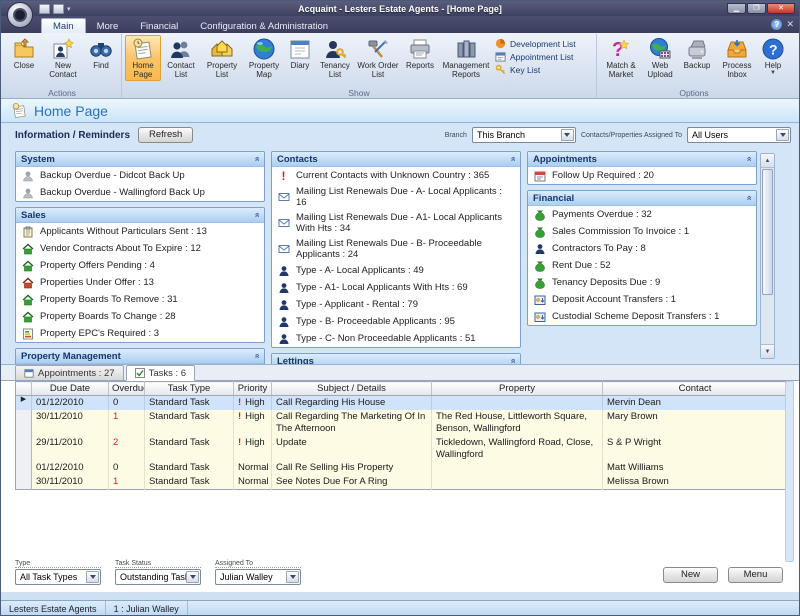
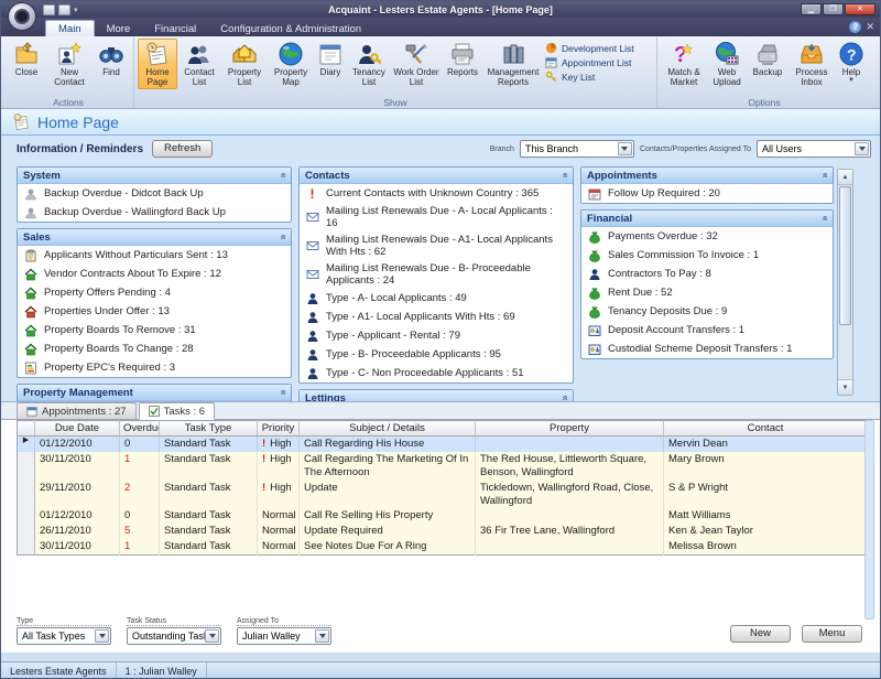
  Acquaint - Lesters Estate Agents - [Home Page]
  Main
  More
  Financial
  Configuration & Administration
  ?
  ✕
  Close
  New Contact
  Find
  Actions
  Home Page
  Contact List
  Property List
  Property Map
  Diary
  Tenancy List
  Work Order List
  Reports
  Management Reports
  Development List
  Appointment List
  Key List
  Show
  ?
  Match & Market
  Web Upload
  Backup
  Process Inbox
  ?
  Help
  Options
  Home Page
  Information / Reminders
  Refresh
  This Branch
  All Users
  System
  Backup Overdue - Didcot Back Up
  Backup Overdue - Wallingford Back Up
  Sales
  Applicants Without Particulars Sent : 13
  Vendor Contracts About To Expire : 12
  Property Offers Pending : 4
  Properties Under Offer : 13
  Property Boards To Remove : 31
  Property Boards To Change : 28
  Property EPC's Required : 3
  Property Management
  Contacts
  !
  Current Contacts with Unknown Country : 365
  Mailing List Renewals Due - A- Local Applicants : 16
- Mailing List Renewals Due - A1- Local Applicants With Hts : 34
+ Mailing List Renewals Due - A1- Local Applicants With Hts : 62
  Mailing List Renewals Due - B- Proceedable Applicants : 24
  Type - A- Local Applicants : 49
  Type - A1- Local Applicants With Hts : 69
  Type - Applicant - Rental : 79
  Type - B- Proceedable Applicants : 95
  Type - C- Non Proceedable Applicants : 51
  Lettings
  Appointments
  Follow Up Required : 20
  Financial
  Payments Overdue : 32
  Sales Commission To Invoice : 1
  Contractors To Pay : 8
  Rent Due : 52
  Tenancy Deposits Due : 9
  Deposit Account Transfers : 1
  Custodial Scheme Deposit Transfers : 1
  Appointments : 27
  Tasks : 6
  	Due Date	Overdu	Task Type	Priority	Subject / Details	Property	Contact
  	01/12/2010	0	Standard Task	! High	Call Regarding His House		Mervin Dean
  	30/11/2010	1	Standard Task	! High	Call Regarding The Marketing Of In The Afternoon	The Red House, Littleworth Square, Benson, Wallingford	Mary Brown
  	29/11/2010	2	Standard Task	! High	Update	Tickledown, Wallingford Road, Close, Wallingford	S & P Wright
  	01/12/2010	0	Standard Task	Normal	Call Re Selling His Property		Matt Williams
+ 	26/11/2010	5	Standard Task	Normal	Update Required	36 Fir Tree Lane, Wallingford	Ken & Jean Taylor
  	30/11/2010	1	Standard Task	Normal	See Notes Due For A Ring		Melissa Brown
  All Task Types
  Outstanding Tas
  Julian Walley
  New
  Menu
  Lesters Estate Agents
  1 : Julian Walley
